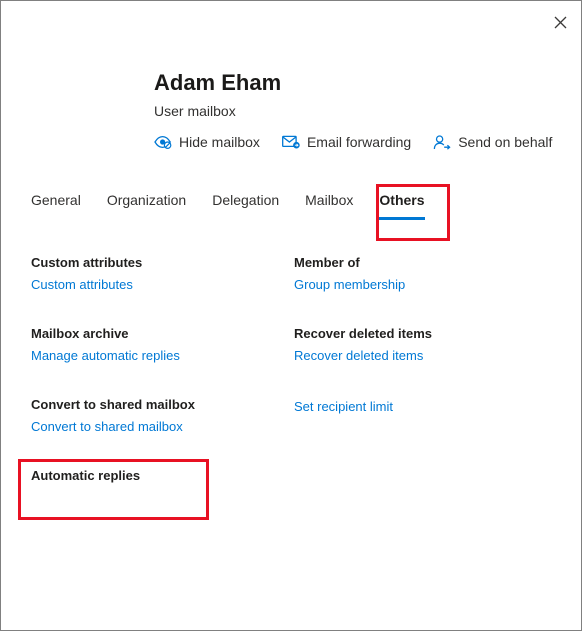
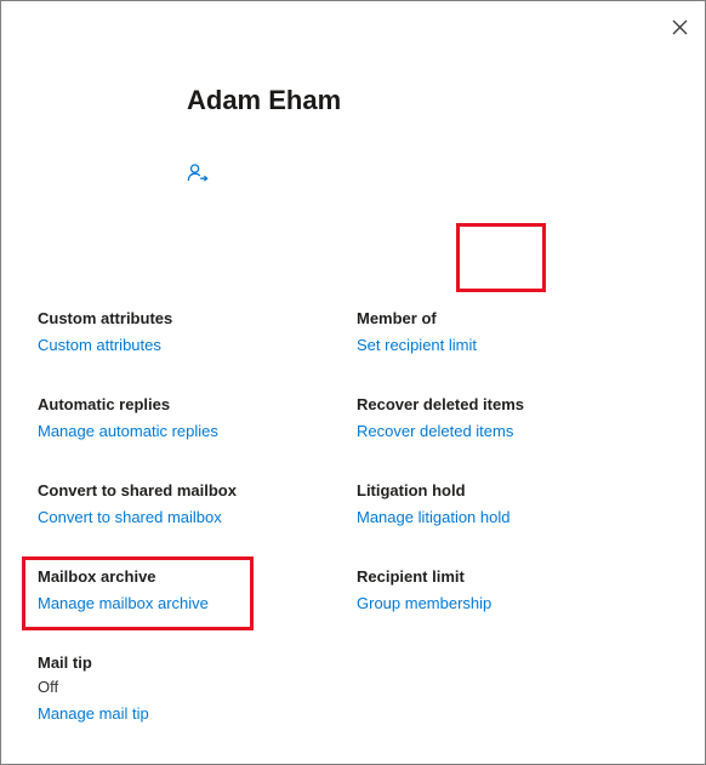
  Adam Eham
- User mailbox
- Hide mailbox
- Email forwarding
- Send on behalf
- General
- Organization
- Delegation
- Mailbox
- Others
  Custom attributes
  Custom attributes
- Mailbox archive
+ Automatic replies
  Manage automatic replies
  Convert to shared mailbox
  Convert to shared mailbox
- Automatic replies
+ Mailbox archive
+ Manage mailbox archive
+ Mail tip
+ Off
+ Manage mail tip
  Member of
- Group membership
+ Set recipient limit
  Recover deleted items
  Recover deleted items
+ Litigation hold
+ Manage litigation hold
+ Recipient limit
- Set recipient limit
+ Group membership
